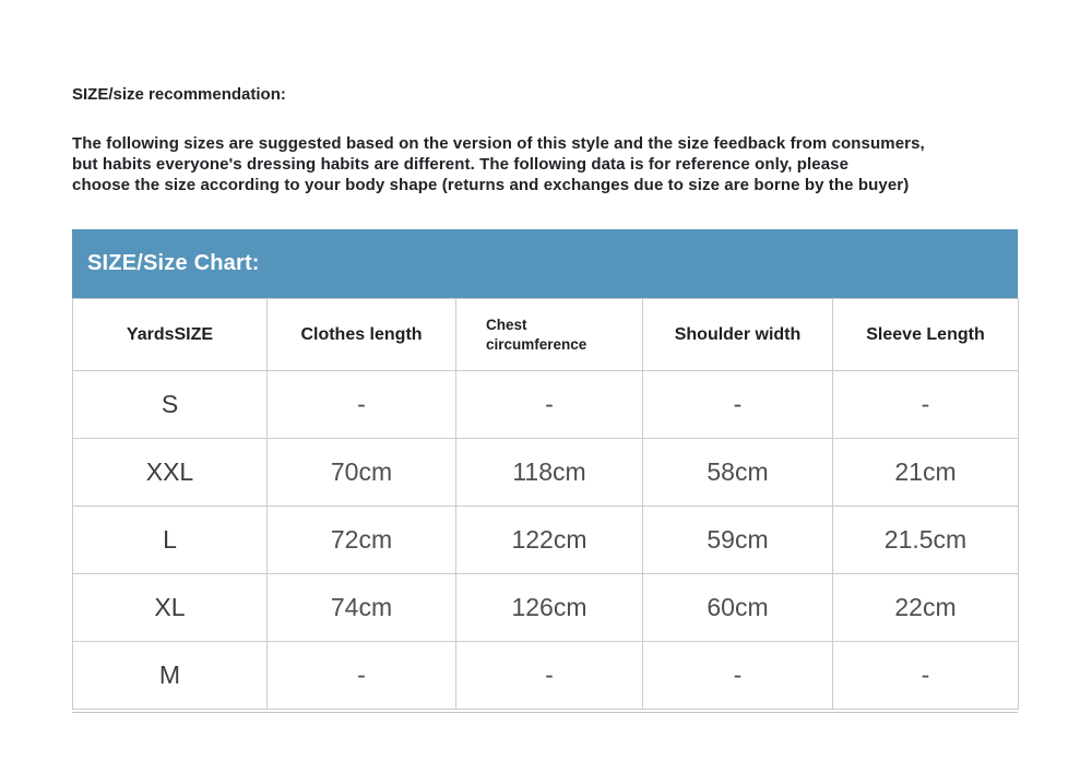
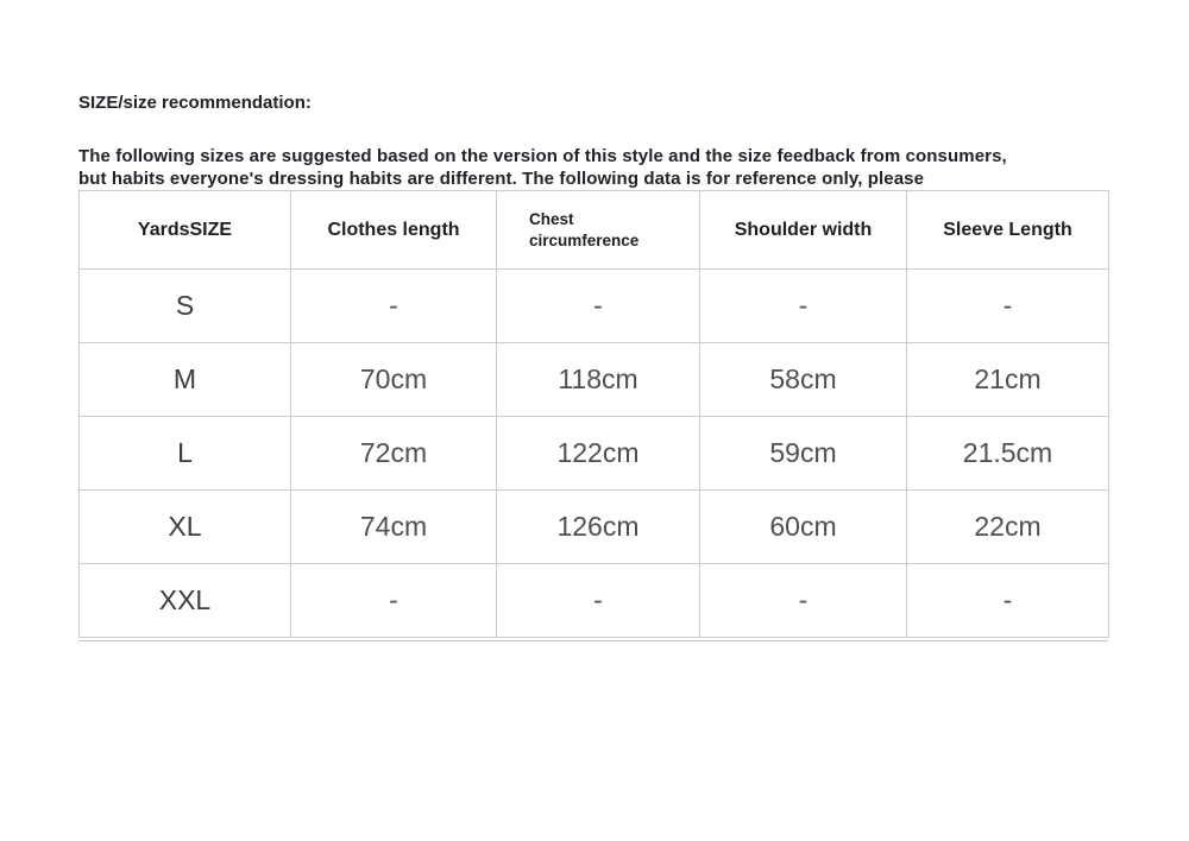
  SIZE/size recommendation:
  The following sizes are suggested based on the version of this style and the size feedback from consumers,
  but habits everyone's dressing habits are different. The following data is for reference only, please
- choose the size according to your body shape (returns and exchanges due to size are borne by the buyer)
- SIZE/Size Chart:
  YardsSIZE	Clothes length	Chest circumference	Shoulder width	Sleeve Length
  S	-	-	-	-
- XXL	70cm	118cm	58cm	21cm
+ M	70cm	118cm	58cm	21cm
  L	72cm	122cm	59cm	21.5cm
  XL	74cm	126cm	60cm	22cm
- M	-	-	-	-
+ XXL	-	-	-	-
